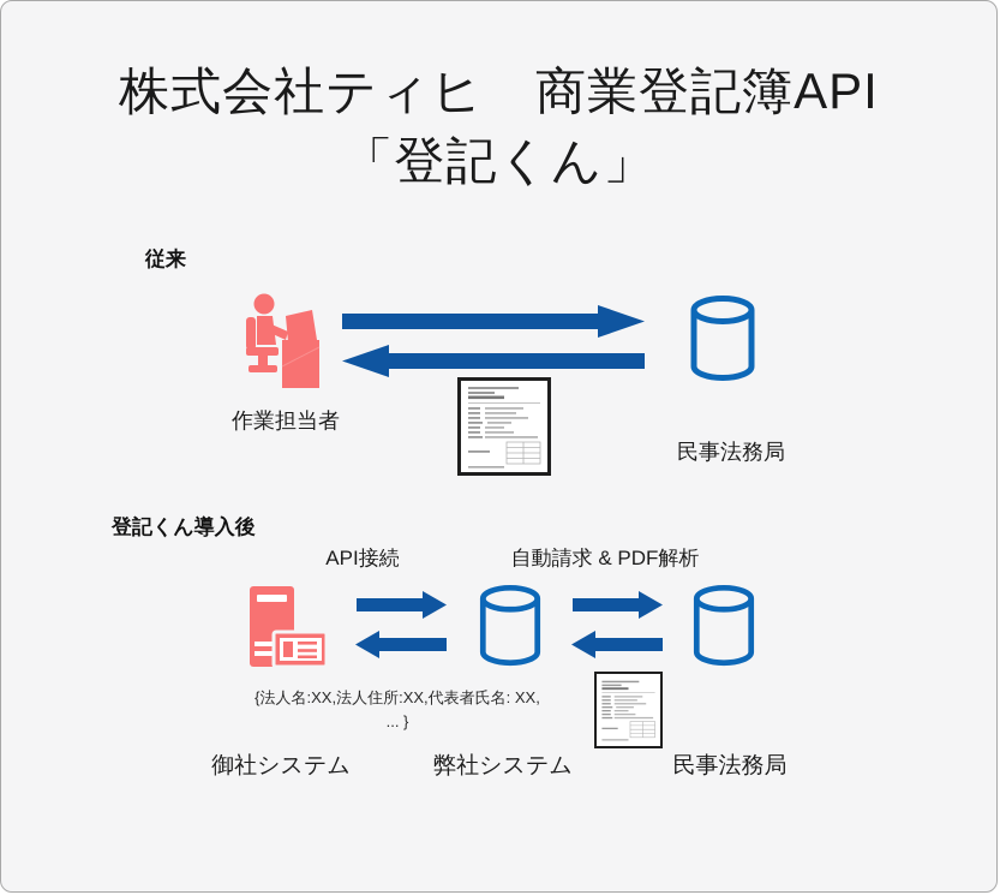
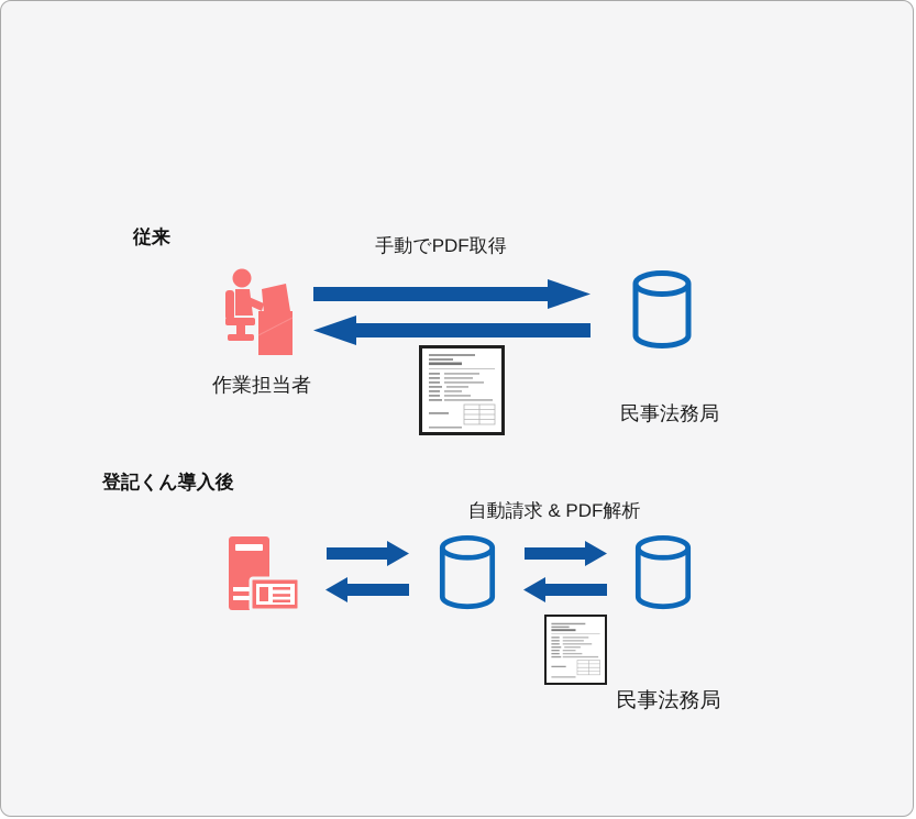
- 株式会社ティヒ 商業登記簿API
- 「登記くん」
  従来
+ 手動でPDF取得
  作業担当者
  民事法務局
  登記くん導入後
- API接続
  自動請求 & PDF解析
- {法人名:XX,法人住所:XX,代表者氏名: XX,
- ... }
- 御社システム
- 弊社システム
  民事法務局
